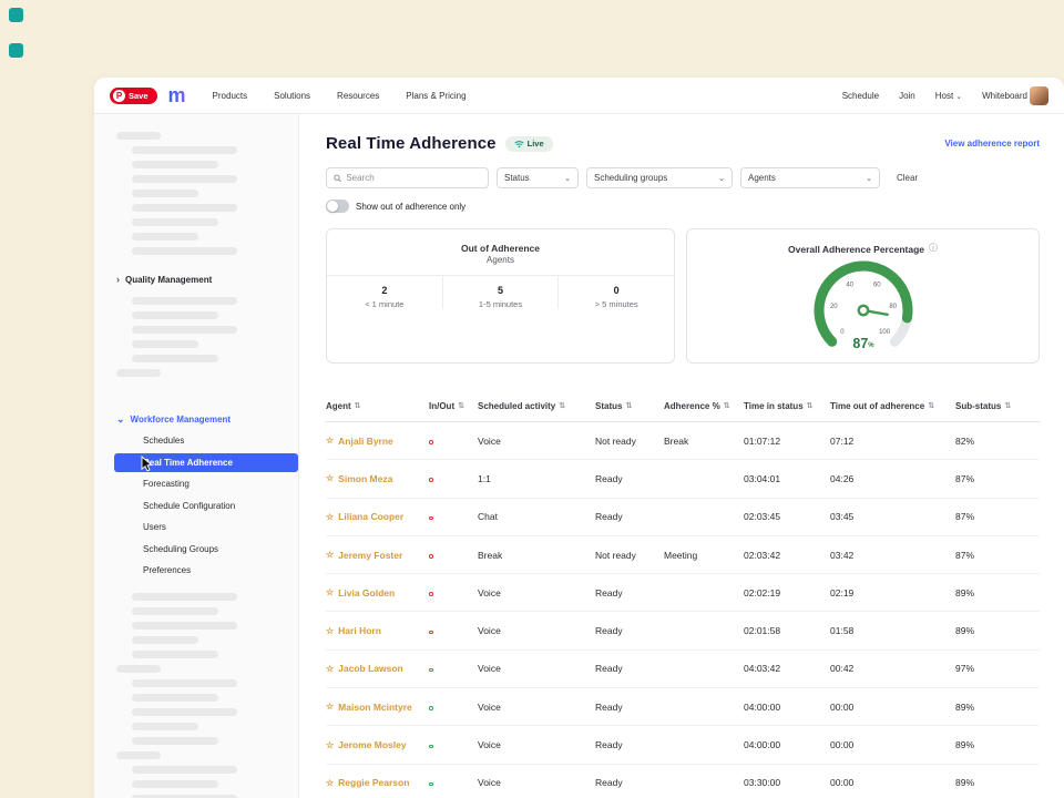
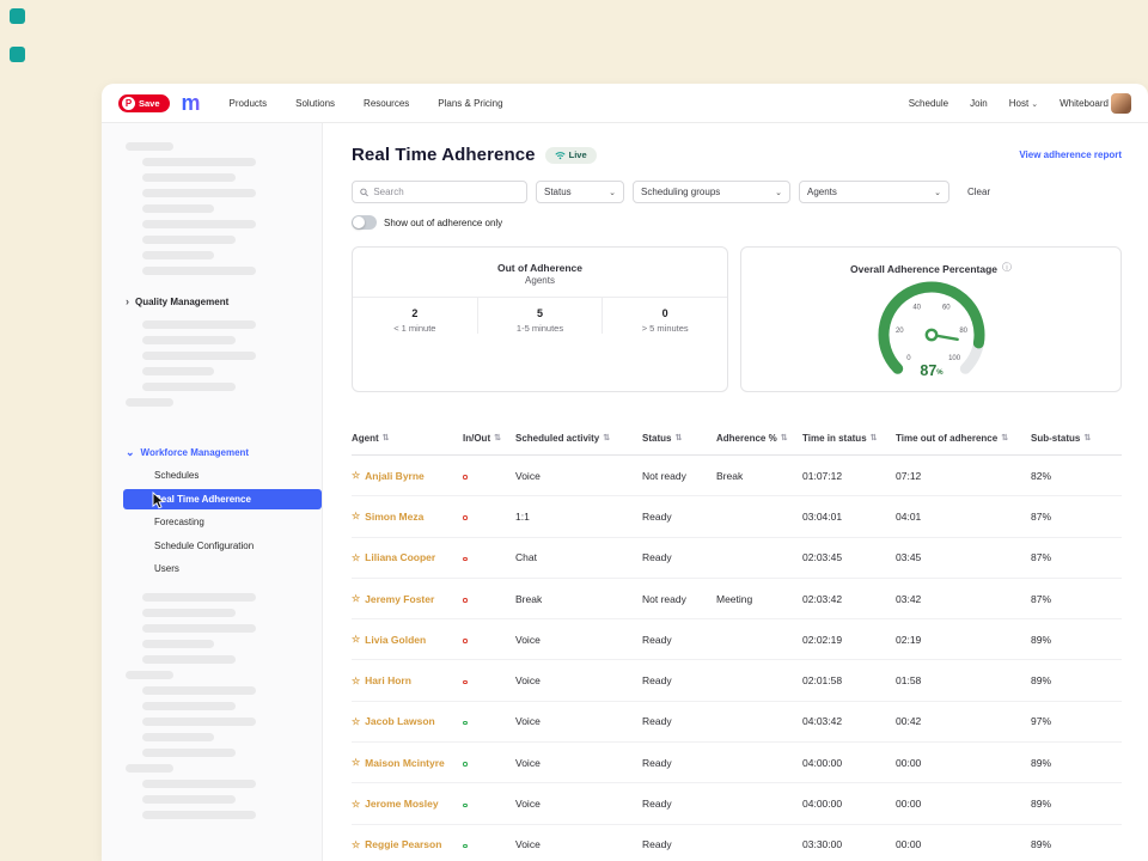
  P
  Save
  m
  Products
  Solutions
  Resources
  Plans & Pricing
  Schedule
  Join
  Host
  Whiteboard
  ›
  Quality Management
  ⌄
  Workforce Management
  Schedules
  eal Time Adherence
  Forecasting
  Schedule Configuration
  Users
- Scheduling Groups
- Preferences
  Real Time Adherence
  Live
  View adherence report
  Search
  Status
  Scheduling groups
  Agents
  Clear
  Show out of adherence only
  Out of Adherence
  Agents
  2
  < 1 minute
  5
  1-5 minutes
  0
  > 5 minutes
  Overall Adherence Percentage
  ⓘ
  Agent
  In/Out
  Scheduled activity
  Status
  Adherence %
  Time in status
  Time out of adherence
  Sub-status
  ☆
  Anjali Byrne
  Voice
  Not ready
  Break
  01:07:12
  07:12
  82%
  ☆
  Simon Meza
  1:1
  Ready
  03:04:01
- 04:26
+ 04:01
  87%
  ☆
  Liliana Cooper
  Chat
  Ready
  02:03:45
  03:45
  87%
  ☆
  Jeremy Foster
  Break
  Not ready
  Meeting
  02:03:42
  03:42
  87%
  ☆
  Livia Golden
  Voice
  Ready
  02:02:19
  02:19
  89%
  ☆
  Hari Horn
  Voice
  Ready
  02:01:58
  01:58
  89%
  ☆
  Jacob Lawson
  Voice
  Ready
  04:03:42
  00:42
  97%
  ☆
  Maison Mcintyre
  Voice
  Ready
  04:00:00
  00:00
  89%
  ☆
  Jerome Mosley
  Voice
  Ready
  04:00:00
  00:00
  89%
  ☆
  Reggie Pearson
  Voice
  Ready
  03:30:00
  00:00
  89%
